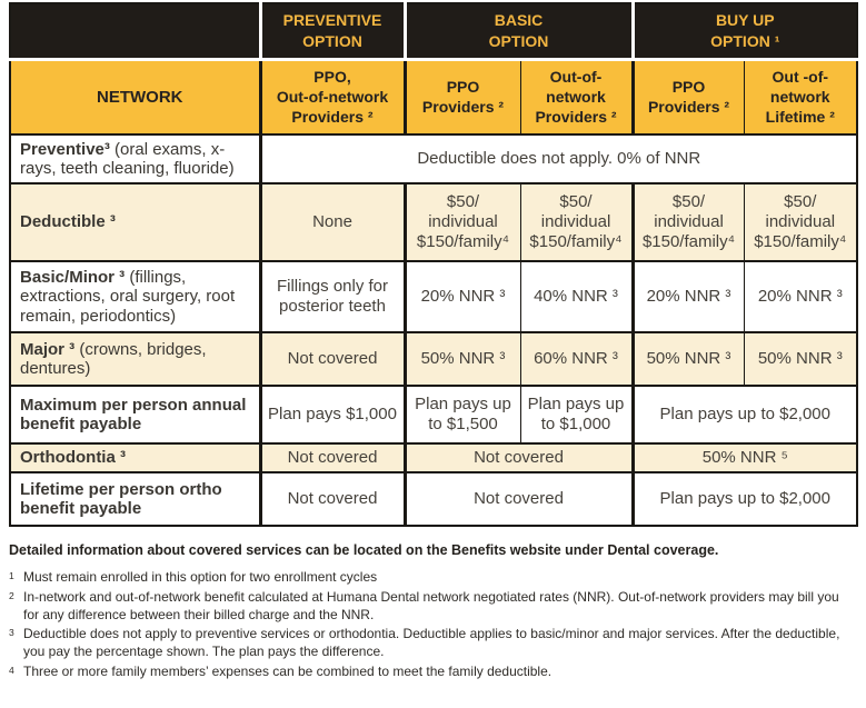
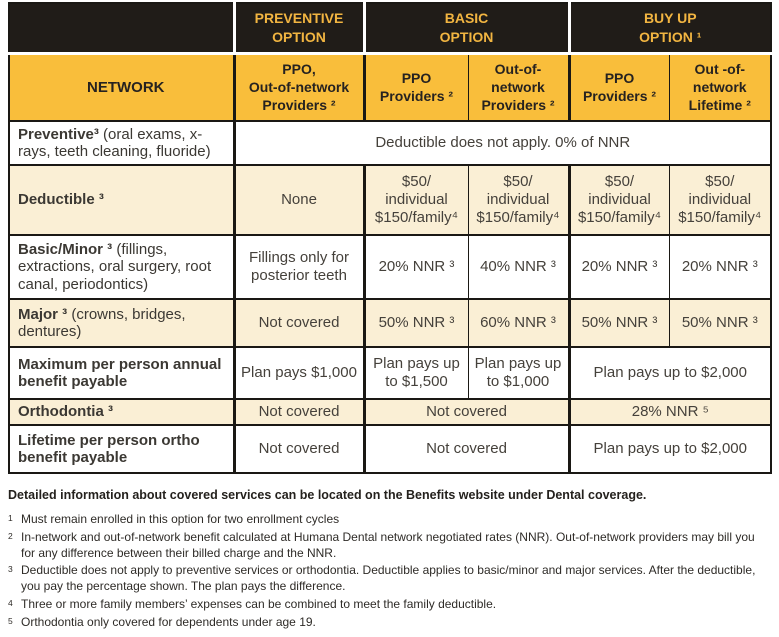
  	PREVENTIVE OPTION	BASIC OPTION	BUY UP OPTION ¹
  NETWORK	PPO, Out-of-network Providers ²	PPO Providers ²	Out-of- network Providers ²	PPO Providers ²	Out -of- network Lifetime ²
  Preventive³ (oral exams, x-rays, teeth cleaning, fluoride)	Deductible does not apply. 0% of NNR
  Deductible ³	None	$50/ individual $150/family⁴	$50/ individual $150/family⁴	$50/ individual $150/family⁴	$50/ individual $150/family⁴
- Basic/Minor ³ (fillings, extractions, oral surgery, root remain, periodontics)	Fillings only for posterior teeth	20% NNR ³	40% NNR ³	20% NNR ³	20% NNR ³
+ Basic/Minor ³ (fillings, extractions, oral surgery, root canal, periodontics)	Fillings only for posterior teeth	20% NNR ³	40% NNR ³	20% NNR ³	20% NNR ³
  Major ³ (crowns, bridges, dentures)	Not covered	50% NNR ³	60% NNR ³	50% NNR ³	50% NNR ³
  Maximum per person annual benefit payable	Plan pays $1,000	Plan pays up to $1,500	Plan pays up to $1,000	Plan pays up to $2,000
- Orthodontia ³	Not covered	Not covered	50% NNR ⁵
+ Orthodontia ³	Not covered	Not covered	28% NNR ⁵
  Lifetime per person ortho benefit payable	Not covered	Not covered	Plan pays up to $2,000
  Detailed information about covered services can be located on the Benefits website under Dental coverage.
  1
  Must remain enrolled in this option for two enrollment cycles
  2
  In-network and out-of-network benefit calculated at Humana Dental network negotiated rates (NNR). Out-of-network providers may bill you for any difference between their billed charge and the NNR.
  3
  Deductible does not apply to preventive services or orthodontia. Deductible applies to basic/minor and major services. After the deductible, you pay the percentage shown. The plan pays the difference.
  4
  Three or more family members’ expenses can be combined to meet the family deductible.
+ 5
+ Orthodontia only covered for dependents under age 19.
